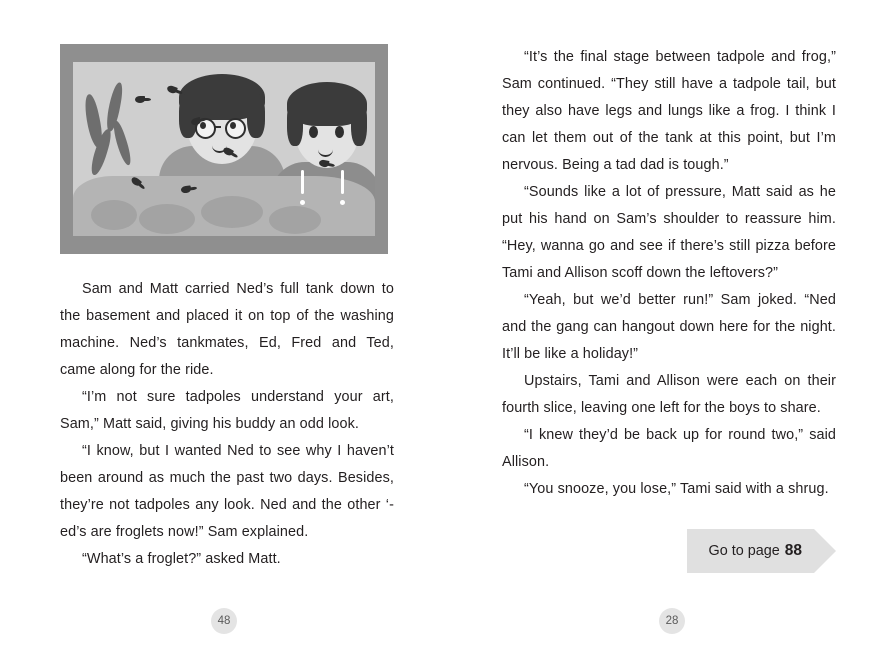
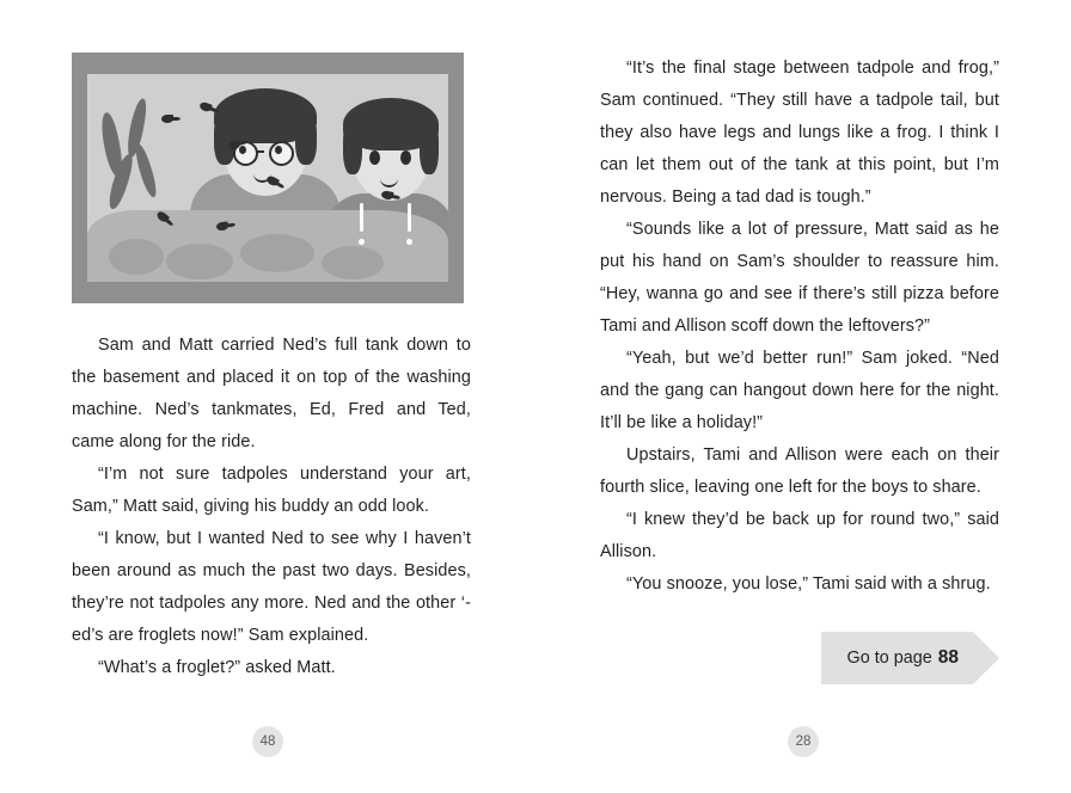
  Sam and Matt carried Ned’s full tank down to the basement and placed it on top of the washing machine. Ned’s tankmates, Ed, Fred and Ted, came along for the ride.
  “I’m not sure tadpoles understand your art, Sam,” Matt said, giving his buddy an odd look.
- “I know, but I wanted Ned to see why I haven’t been around as much the past two days. Besides, they’re not tadpoles any look. Ned and the other ‘-ed’s are froglets now!” Sam explained.
+ “I know, but I wanted Ned to see why I haven’t been around as much the past two days. Besides, they’re not tadpoles any more. Ned and the other ‘-ed’s are froglets now!” Sam explained.
  “What’s a froglet?” asked Matt.
  48
  “It’s the final stage between tadpole and frog,” Sam continued. “They still have a tadpole tail, but they also have legs and lungs like a frog. I think I can let them out of the tank at this point, but I’m nervous. Being a tad dad is tough.”
  “Sounds like a lot of pressure, Matt said as he put his hand on Sam’s shoulder to reassure him. “Hey, wanna go and see if there’s still pizza before Tami and Allison scoff down the leftovers?”
  “Yeah, but we’d better run!” Sam joked. “Ned and the gang can hangout down here for the night. It’ll be like a holiday!”
  Upstairs, Tami and Allison were each on their fourth slice, leaving one left for the boys to share.
  “I knew they’d be back up for round two,” said Allison.
  “You snooze, you lose,” Tami said with a shrug.
  Go to page
  88
  28
